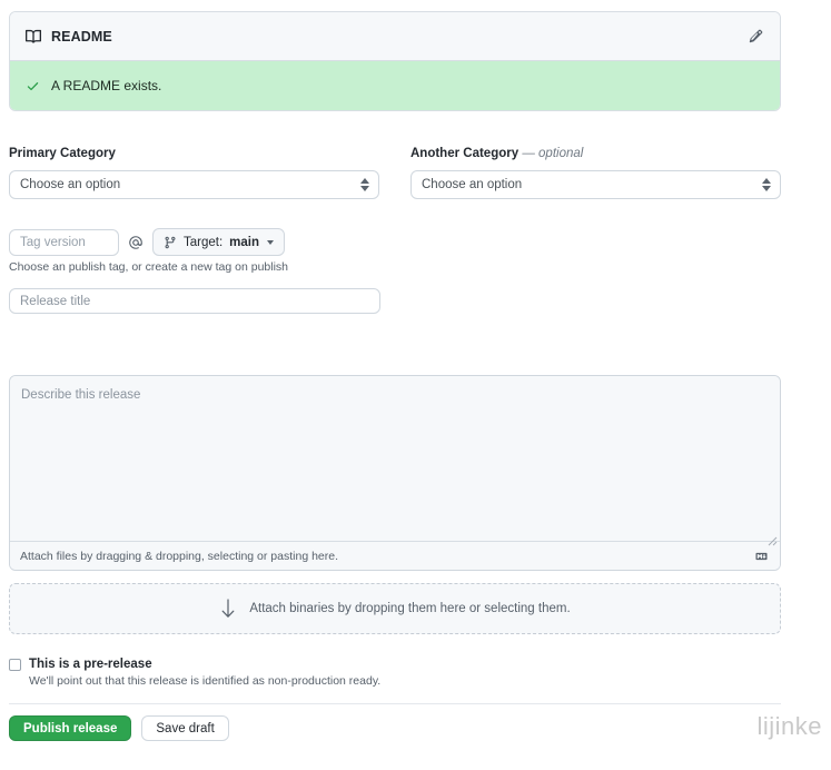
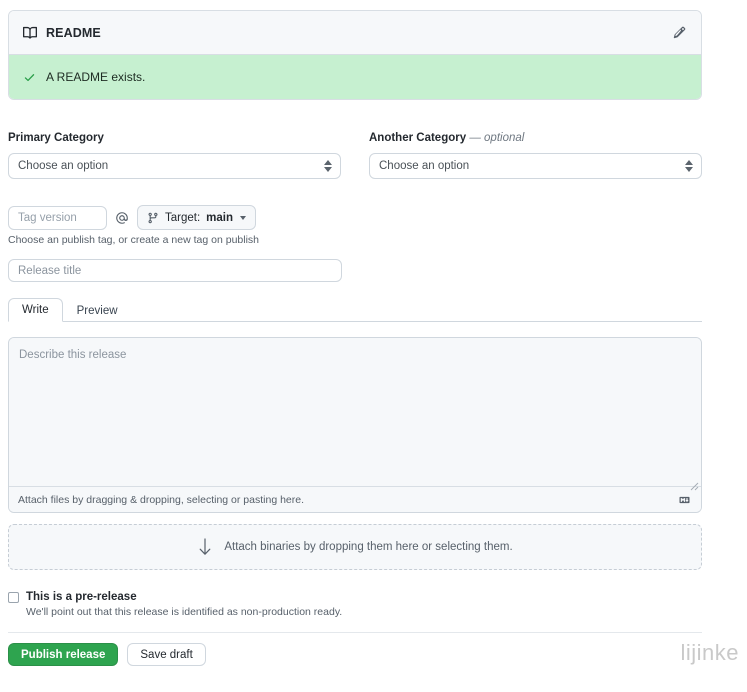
  README
  A README exists.
  Primary Category
  Choose an option
  Another Category — optional
  Choose an option
  Tag version
  Target:
  main
  Choose an publish tag, or create a new tag on publish
  Release title
+ Write
+ Preview
  Describe this release
  Attach files by dragging & dropping, selecting or pasting here.
  Attach binaries by dropping them here or selecting them.
  This is a pre-release
  We'll point out that this release is identified as non-production ready.
  Publish release
  Save draft
  lijinke
